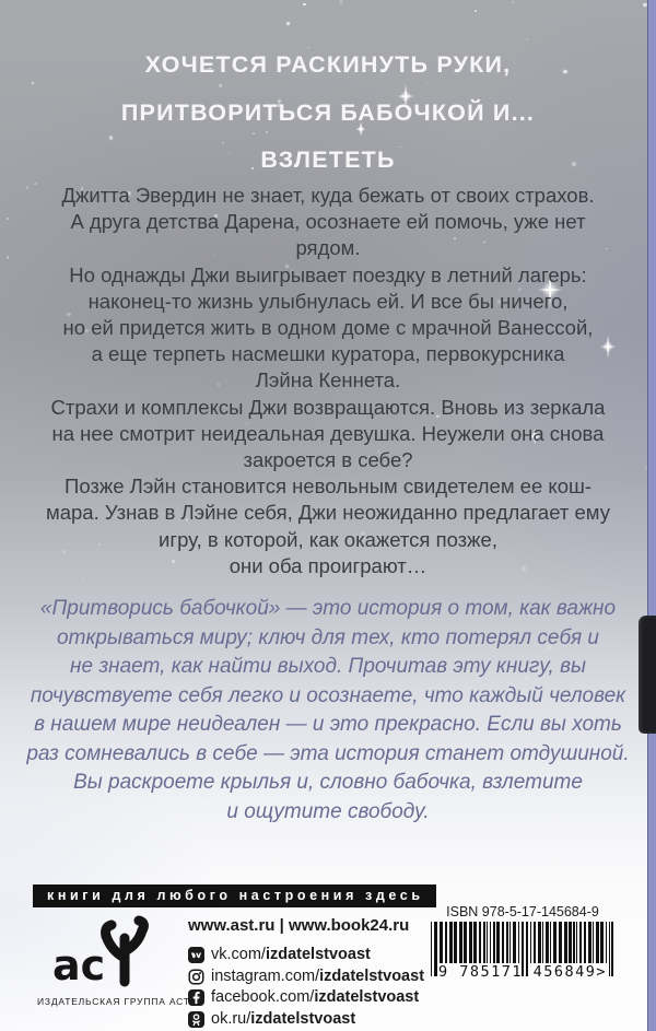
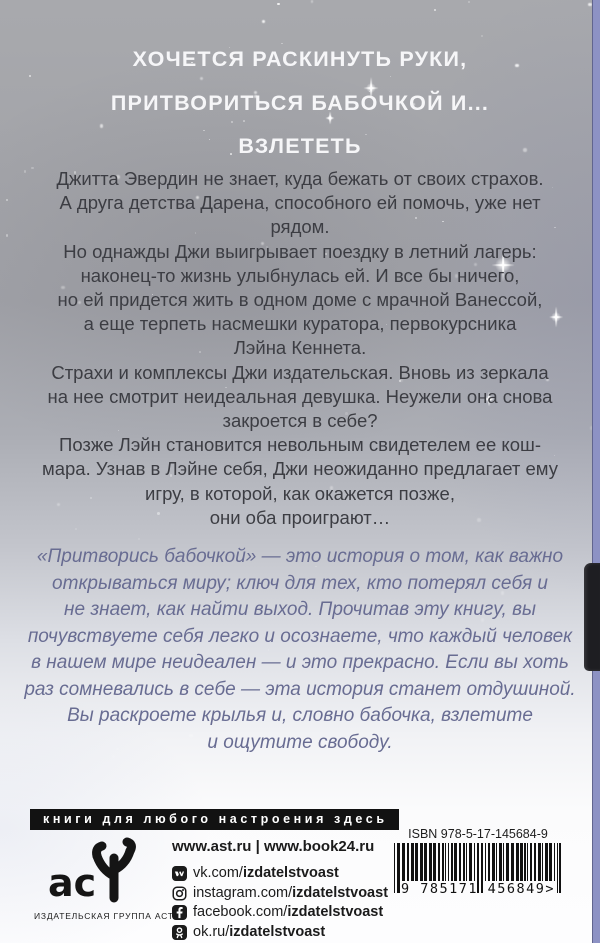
  ХОЧЕТСЯ РАСКИНУТЬ РУКИ,
  ПРИТВОРИТЬСЯ БАБОЧКОЙ И...
  ВЗЛЕТЕТЬ
  Джитта Эвердин не знает, куда бежать от своих страхов.
- А друга детства Дарена, осознаете ей помочь, уже нет
+ А друга детства Дарена, способного ей помочь, уже нет
  рядом.
  Но однажды Джи выигрывает поездку в летний лагерь:
  наконец-то жизнь улыбнулась ей. И все бы ничего,
  но ей придется жить в одном доме с мрачной Ванессой,
  а еще терпеть насмешки куратора, первокурсника
  Лэйна Кеннета.
- Страхи и комплексы Джи возвращаются. Вновь из зеркала
+ Страхи и комплексы Джи издательская. Вновь из зеркала
  на нее смотрит неидеальная девушка. Неужели она снова
  закроется в себе?
  Позже Лэйн становится невольным свидетелем ее кош-
  мара. Узнав в Лэйне себя, Джи неожиданно предлагает ему
  игру, в которой, как окажется позже,
  они оба проиграют…
  «Притворись бабочкой» — это история о том, как важно
  открываться миру; ключ для тех, кто потерял себя и
  не знает, как найти выход. Прочитав эту книгу, вы
  почувствуете себя легко и осознаете, что каждый человек
  в нашем мире неидеален — и это прекрасно. Если вы хоть
  раз сомневались в себе — эта история станет отдушиной.
  Вы раскроете крылья и, словно бабочка, взлетите
  и ощутите свободу.
  книги для любого настроения здесь
  ас
  ИЗДАТЕЛЬСКАЯ ГРУППА АСТ
  www.ast.ru | www.book24.ru
  vk.com/
  izdatelstvoast
  instagram.com/
  izdatelstvoast
  facebook.com/
  izdatelstvoast
  ok.ru/
  izdatelstvoast
  ISBN 978-5-17-145684-9
  9 785171 456849>
